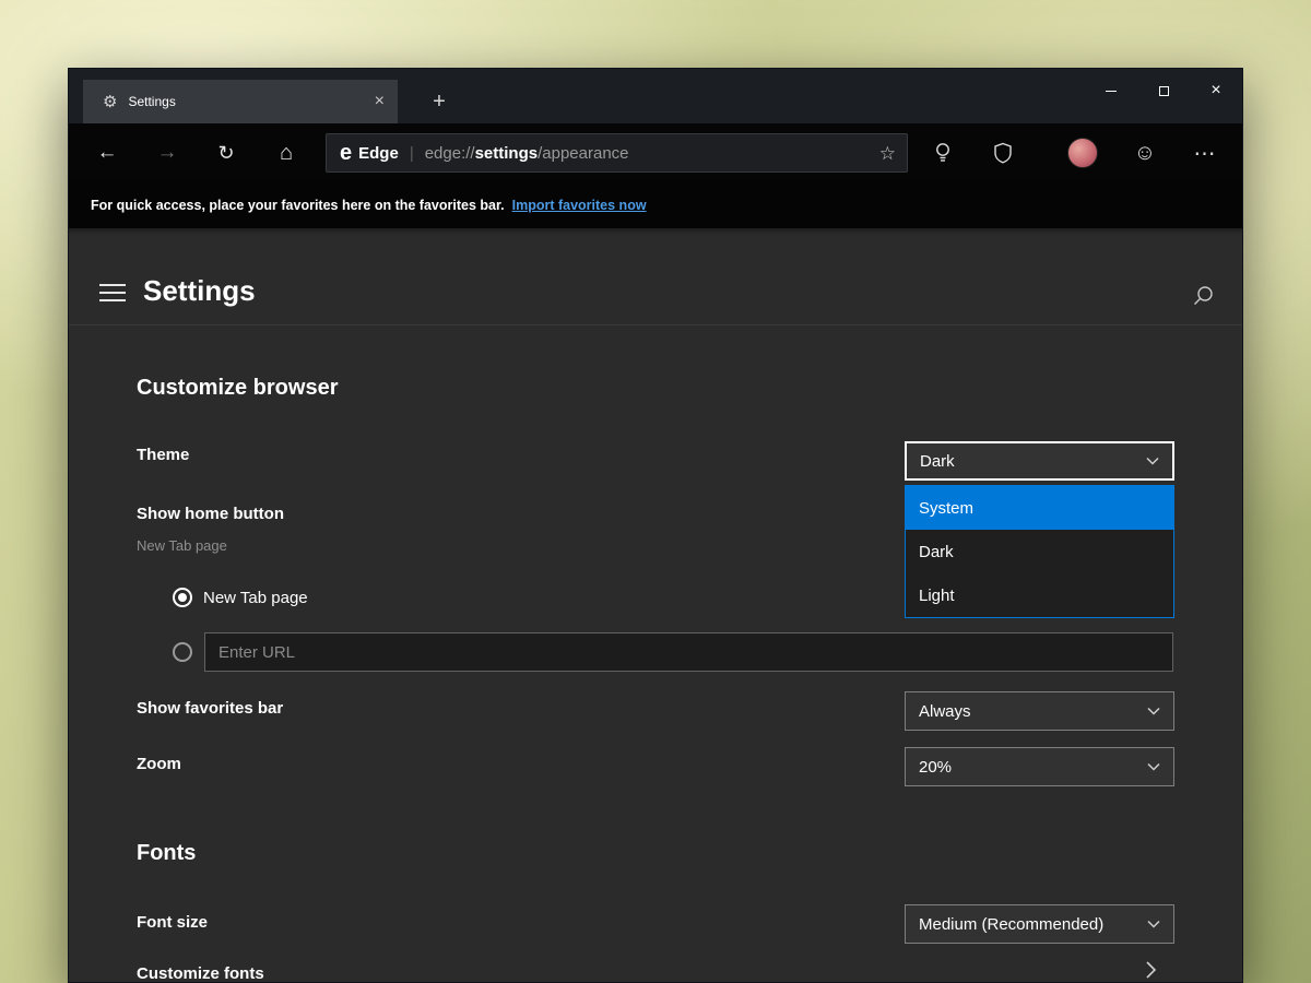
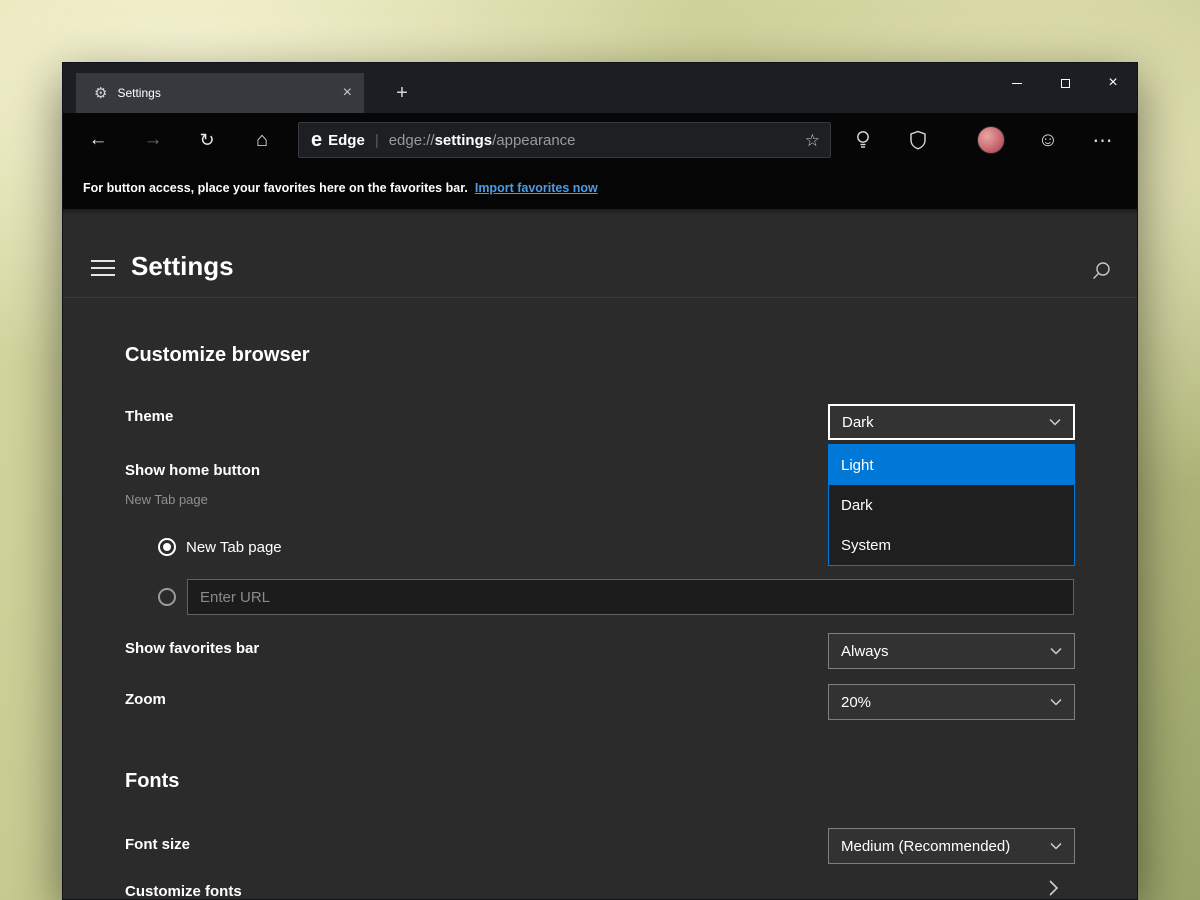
  ⚙
  Settings
  ×
  +
  ×
  ←
  →
  ↻
  ⌂
  e
  Edge
  |
  edge://settings/appearance
  ☆
  ☺
  ⋯
- For quick access, place your favorites here on the favorites bar.
+ For button access, place your favorites here on the favorites bar.
  Import favorites now
  Settings
  Customize browser
  Theme
  Dark
- System
+ Light
  Dark
- Light
+ System
  Show home button
  New Tab page
  New Tab page
  Enter URL
  Show favorites bar
  Always
  Zoom
  20%
  Fonts
  Font size
  Medium (Recommended)
  Customize fonts
